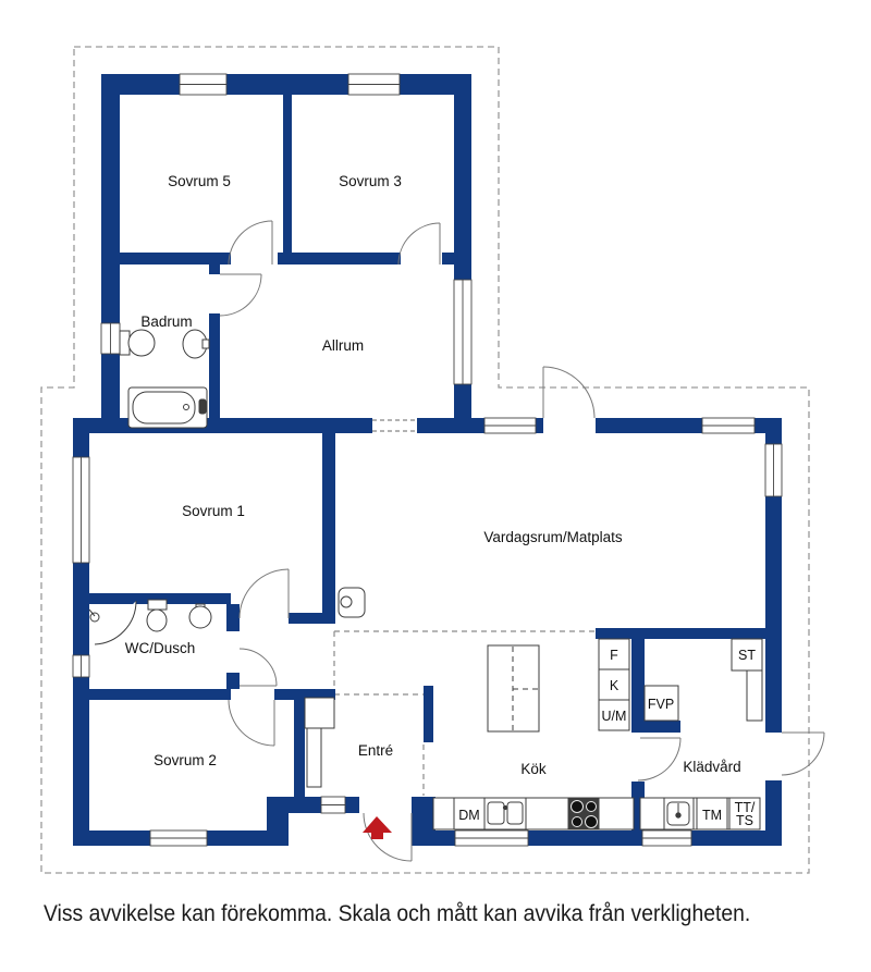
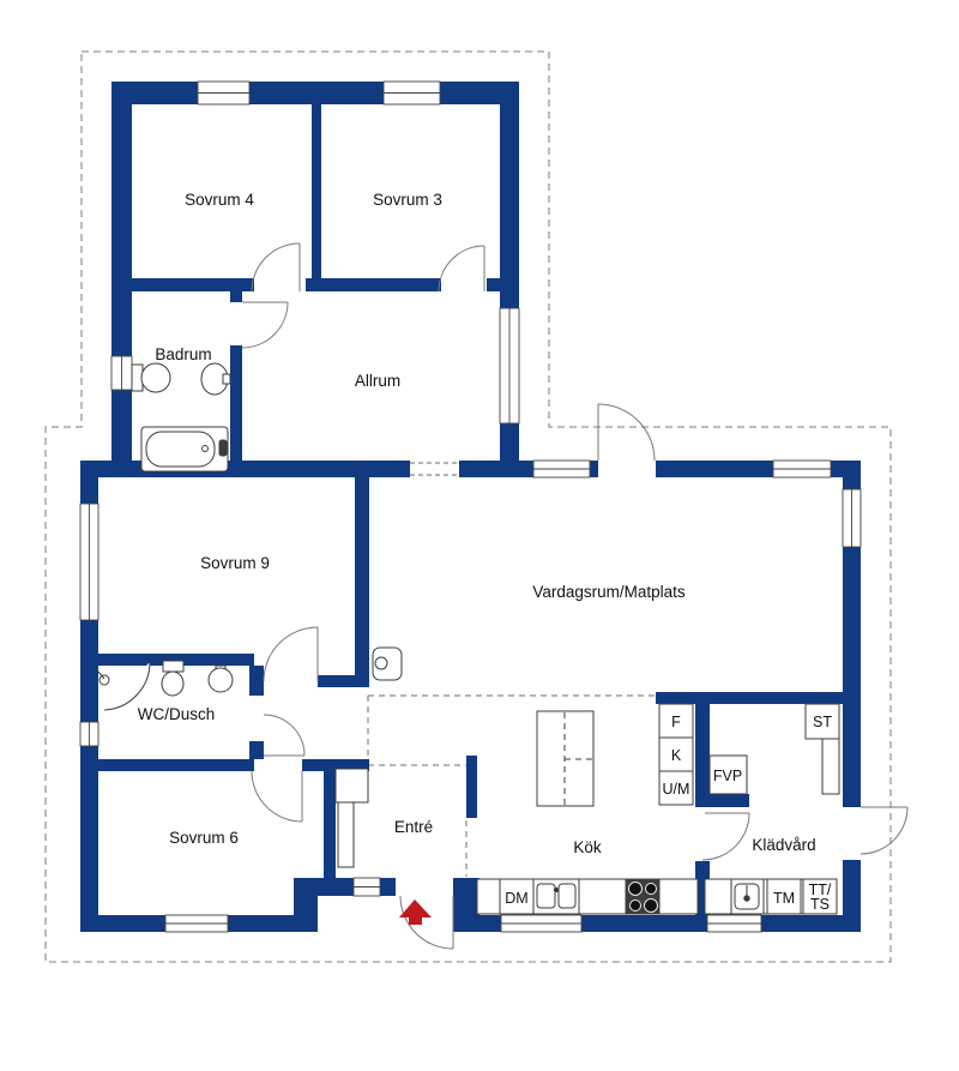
- Sovrum 5
+ Sovrum 4
  Sovrum 3
  Badrum
  Allrum
- Sovrum 1
+ Sovrum 9
  Vardagsrum/Matplats
  WC/Dusch
- Sovrum 2
+ Sovrum 6
  Entré
  Kök
  Klädvård
  F
  K
  U/M
  FVP
  ST
  DM
  TM
  TT/
  TS
- Viss avvikelse kan förekomma. Skala och mått kan avvika från verkligheten.
